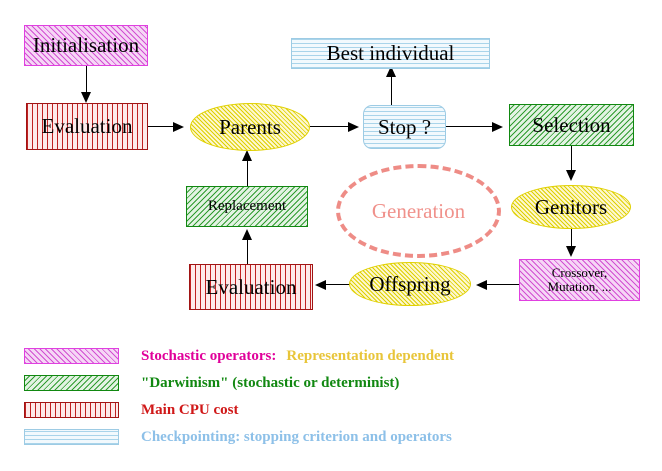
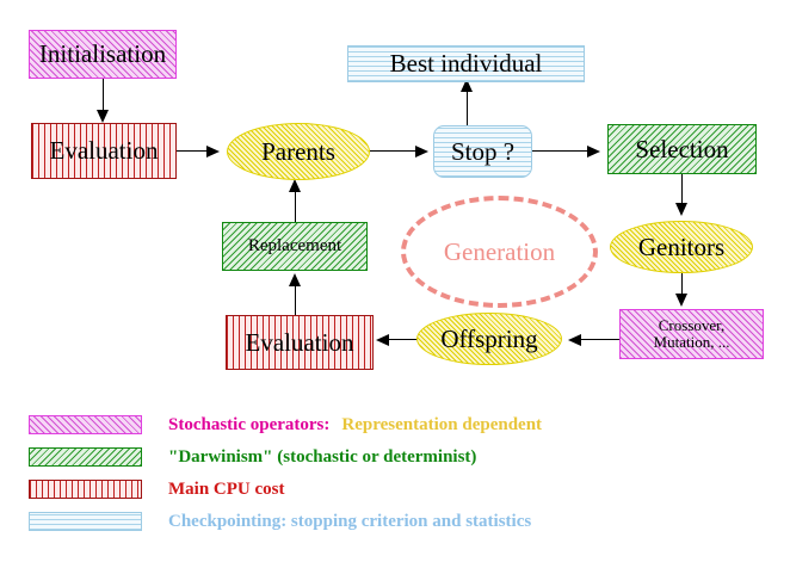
  Initialisation
  Evaluation
  Parents
  Best individual
  Stop ?
  Selection
  Replacement
  Generation
  Genitors
  Crossover,
  Mutation, ...
  Offspring
  Evaluation
  Stochastic operators: Representation dependent
  "Darwinism" (stochastic or determinist)
  Main CPU cost
- Checkpointing: stopping criterion and operators
+ Checkpointing: stopping criterion and statistics
